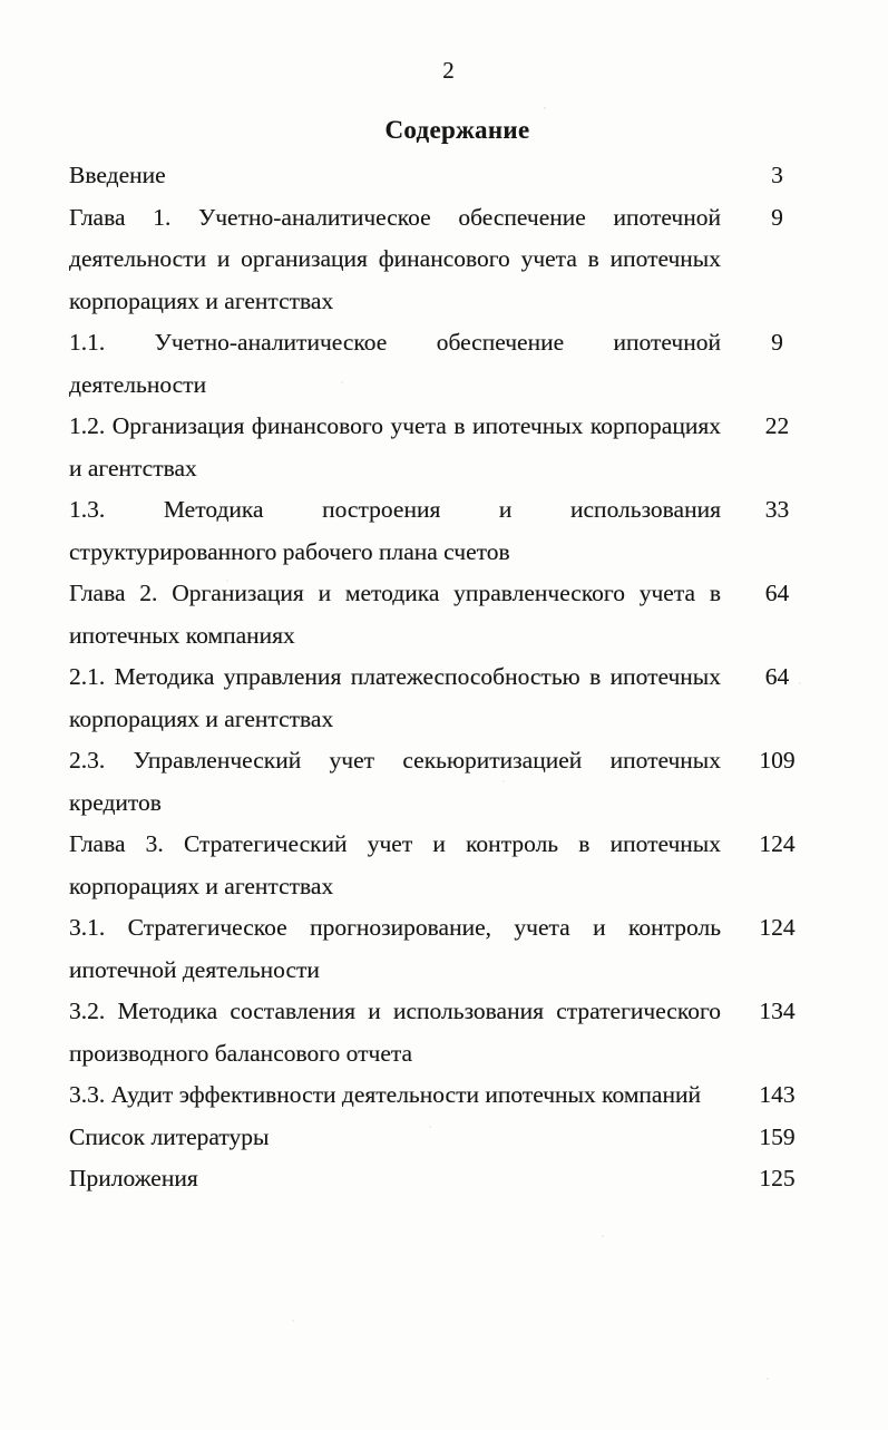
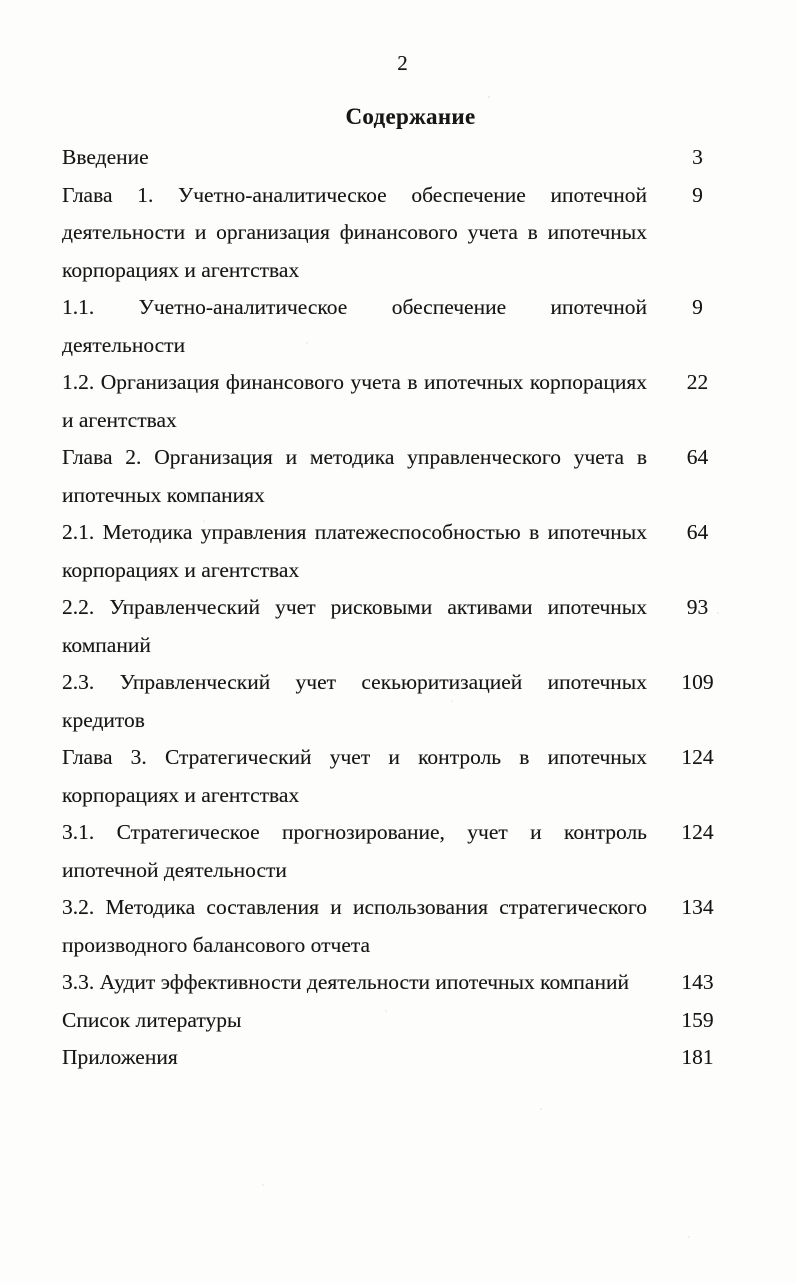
  2
  Содержание
  Введение
  3
  Глава 1. Учетно-аналитическое обеспечение ипотечной деятельности и организация финансового учета в ипотечных корпорациях и агентствах
  9
  1.1. Учетно-аналитическое обеспечение ипотечной деятельности
  9
  1.2. Организация финансового учета в ипотечных корпорациях и агентствах
  22
- 1.3. Методика построения и использования структурированного рабочего плана счетов
- 33
  Глава 2. Организация и методика управленческого учета в ипотечных компаниях
  64
  2.1. Методика управления платежеспособностью в ипотечных корпорациях и агентствах
  64
+ 2.2. Управленческий учет рисковыми активами ипотечных компаний
+ 93
  2.3. Управленческий учет секьюритизацией ипотечных кредитов
  109
  Глава 3. Стратегический учет и контроль в ипотечных корпорациях и агентствах
  124
- 3.1. Стратегическое прогнозирование, учета и контроль ипотечной деятельности
+ 3.1. Стратегическое прогнозирование, учет и контроль ипотечной деятельности
  124
  3.2. Методика составления и использования стратегического производного балансового отчета
  134
  3.3. Аудит эффективности деятельности ипотечных компаний
  143
  Список литературы
  159
  Приложения
- 125
+ 181
